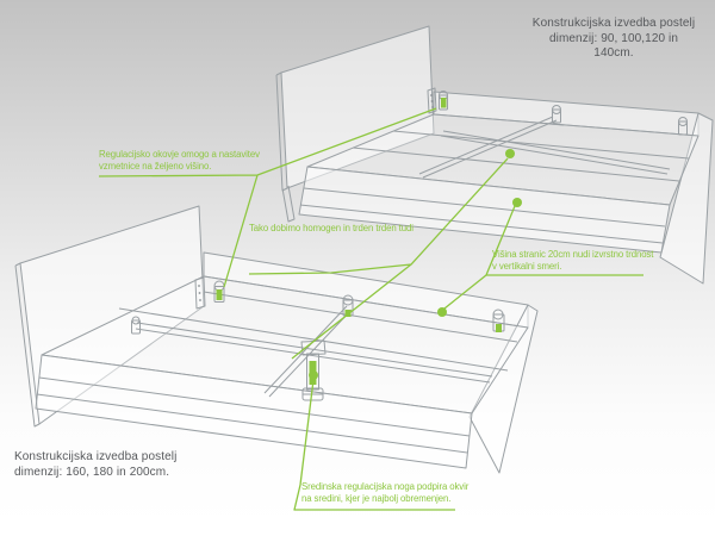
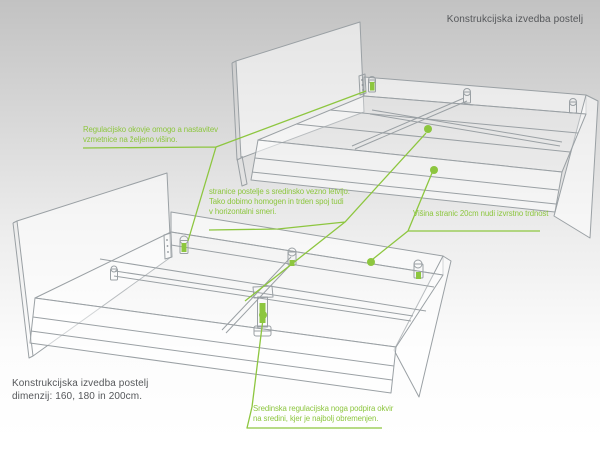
  Konstrukcijska izvedba postelj
- dimenzij: 90, 100,120 in 140cm.
  Konstrukcijska izvedba postelj
  dimenzij: 160, 180 in 200cm.
  Regulacijsko okovje omogo a nastavitev
  vzmetnice na željeno višino.
+ stranice postelje s sredinsko vezno letvijo.
- Tako dobimo homogen in trden trden tudi
+ Tako dobimo homogen in trden spoj tudi
+ v horizontalni smeri.
  Višina stranic 20cm nudi izvrstno trdnost
- v vertikalni smeri.
  Sredinska regulacijska noga podpira okvir
  na sredini, kjer je najbolj obremenjen.
